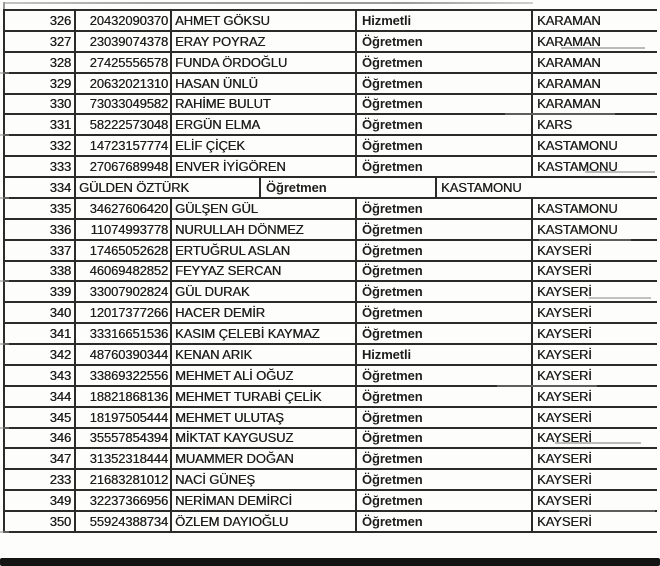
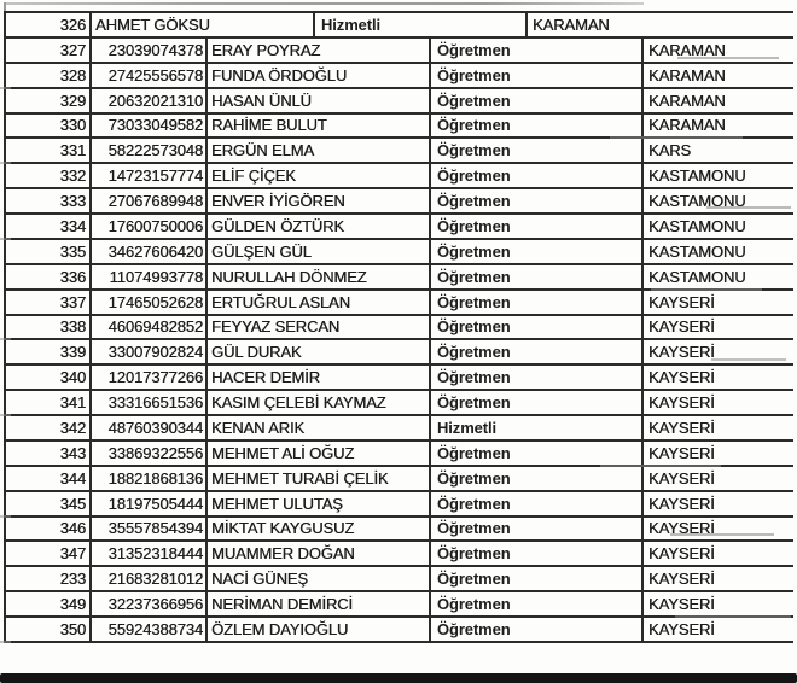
  326
- 20432090370
  AHMET GÖKSU
  Hizmetli
  KARAMAN
  327
  23039074378
  ERAY POYRAZ
  Öğretmen
  KARAMAN
  328
  27425556578
  FUNDA ÖRDOĞLU
  Öğretmen
  KARAMAN
  329
  20632021310
  HASAN ÜNLÜ
  Öğretmen
  KARAMAN
  330
  73033049582
  RAHİME BULUT
  Öğretmen
  KARAMAN
  331
  58222573048
  ERGÜN ELMA
  Öğretmen
  KARS
  332
  14723157774
  ELİF ÇİÇEK
  Öğretmen
  KASTAMONU
  333
  27067689948
  ENVER İYİGÖREN
  Öğretmen
  KASTAMONU
  334
+ 17600750006
  GÜLDEN ÖZTÜRK
  Öğretmen
  KASTAMONU
  335
  34627606420
  GÜLŞEN GÜL
  Öğretmen
  KASTAMONU
  336
  11074993778
  NURULLAH DÖNMEZ
  Öğretmen
  KASTAMONU
  337
  17465052628
  ERTUĞRUL ASLAN
  Öğretmen
  KAYSERİ
  338
  46069482852
  FEYYAZ SERCAN
  Öğretmen
  KAYSERİ
  339
  33007902824
  GÜL DURAK
  Öğretmen
  KAYSERİ
  340
  12017377266
  HACER DEMİR
  Öğretmen
  KAYSERİ
  341
  33316651536
  KASIM ÇELEBİ KAYMAZ
  Öğretmen
  KAYSERİ
  342
  48760390344
  KENAN ARIK
  Hizmetli
  KAYSERİ
  343
  33869322556
  MEHMET ALİ OĞUZ
  Öğretmen
  KAYSERİ
  344
  18821868136
  MEHMET TURABİ ÇELİK
  Öğretmen
  KAYSERİ
  345
  18197505444
  MEHMET ULUTAŞ
  Öğretmen
  KAYSERİ
  346
  35557854394
  MİKTAT KAYGUSUZ
  Öğretmen
  KAYSERİ
  347
  31352318444
  MUAMMER DOĞAN
  Öğretmen
  KAYSERİ
  233
  21683281012
  NACİ GÜNEŞ
  Öğretmen
  KAYSERİ
  349
  32237366956
  NERİMAN DEMİRCİ
  Öğretmen
  KAYSERİ
  350
  55924388734
  ÖZLEM DAYIOĞLU
  Öğretmen
  KAYSERİ
